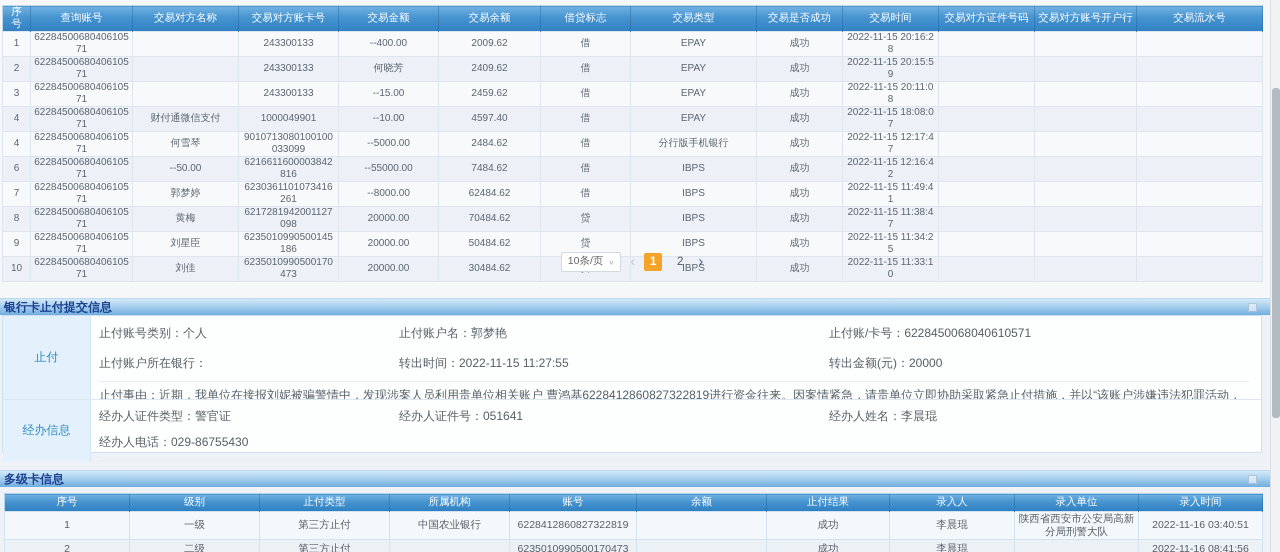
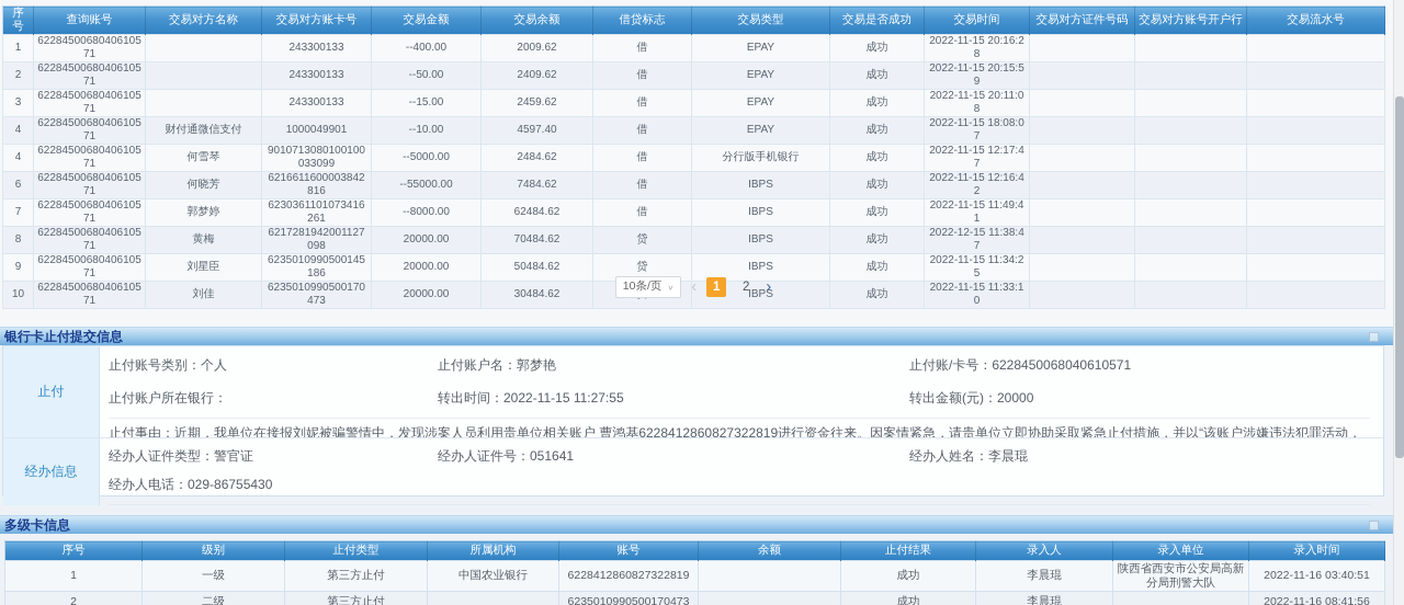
  序号	查询账号	交易对方名称	交易对方账卡号	交易金额	交易余额	借贷标志	交易类型	交易是否成功	交易时间	交易对方证件号码	交易对方账号开户行	交易流水号
  1	6228450068040610571		243300133	--400.00	2009.62	借	EPAY	成功	2022-11-15 20:16:28
- 2	6228450068040610571		243300133	何晓芳	2409.62	借	EPAY	成功	2022-11-15 20:15:59
+ 2	6228450068040610571		243300133	--50.00	2409.62	借	EPAY	成功	2022-11-15 20:15:59
  3	6228450068040610571		243300133	--15.00	2459.62	借	EPAY	成功	2022-11-15 20:11:08
  4	6228450068040610571	财付通微信支付	1000049901	--10.00	4597.40	借	EPAY	成功	2022-11-15 18:08:07
  4	6228450068040610571	何雪琴	9010713080100100033099	--5000.00	2484.62	借	分行版手机银行	成功	2022-11-15 12:17:47
- 6	6228450068040610571	--50.00	6216611600003842816	--55000.00	7484.62	借	IBPS	成功	2022-11-15 12:16:42
+ 6	6228450068040610571	何晓芳	6216611600003842816	--55000.00	7484.62	借	IBPS	成功	2022-11-15 12:16:42
  7	6228450068040610571	郭梦婷	6230361101073416261	--8000.00	62484.62	借	IBPS	成功	2022-11-15 11:49:41
- 8	6228450068040610571	黄梅	6217281942001127098	20000.00	70484.62	贷	IBPS	成功	2022-11-15 11:38:47
+ 8	6228450068040610571	黄梅	6217281942001127098	20000.00	70484.62	贷	IBPS	成功	2022-12-15 11:38:47
  9	6228450068040610571	刘星臣	6235010990500145186	20000.00	50484.62	贷	IBPS	成功	2022-11-15 11:34:25
  10	6228450068040610571	刘佳	6235010990500170473	20000.00	30484.62		IBPS	成功	2022-11-15 11:33:10
  10条/页
  ‹
  1
  2
  ›
  银行卡止付提交信息
  止付
  止付账号类别：个人
  止付账户名：郭梦艳
  止付账/卡号：6228450068040610571
  止付账户所在银行：
  转出时间：2022-11-15 11:27:55
  转出金额(元)：20000
  止付事由：近期，我单位在接报刘妮被骗警情中，发现涉案人员利用贵单位相关账户 曹鸿基6228412860827322819进行资金往来。因案情紧急，请贵单位立即协助采取紧急止付措施，并以“该账户涉嫌违法犯罪活动，
  经办信息
  经办人证件类型：警官证
  经办人证件号：051641
  经办人姓名：李晨琨
  经办人电话：029-86755430
  多级卡信息
  序号	级别	止付类型	所属机构	账号	余额	止付结果	录入人	录入单位	录入时间
  1	一级	第三方止付	中国农业银行	6228412860827322819		成功	李晨琨	陕西省西安市公安局高新分局刑警大队	2022-11-16 03:40:51
  2	二级	第三方止付		6235010990500170473		成功	李晨琨		2022-11-16 08:41:56
